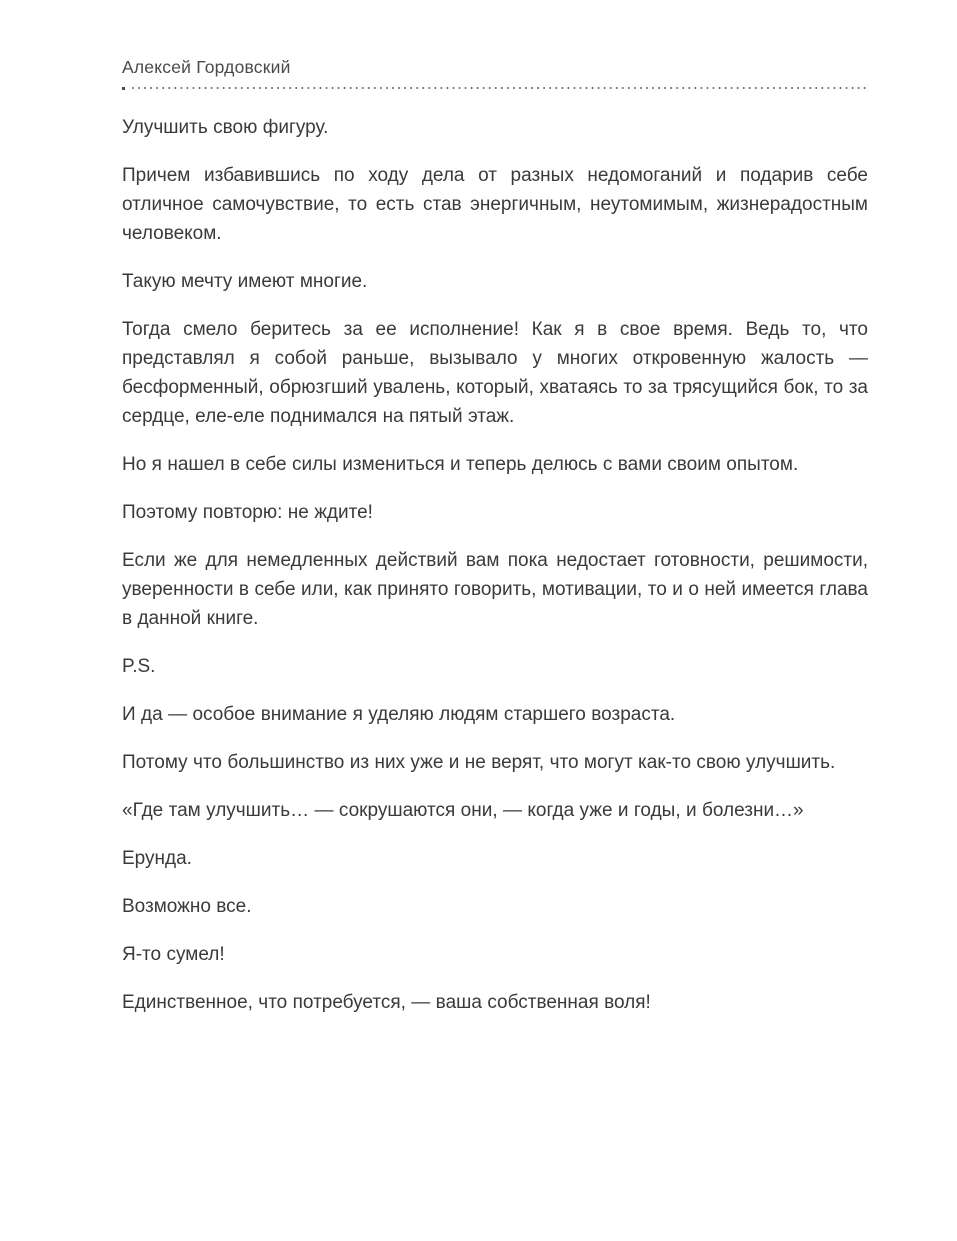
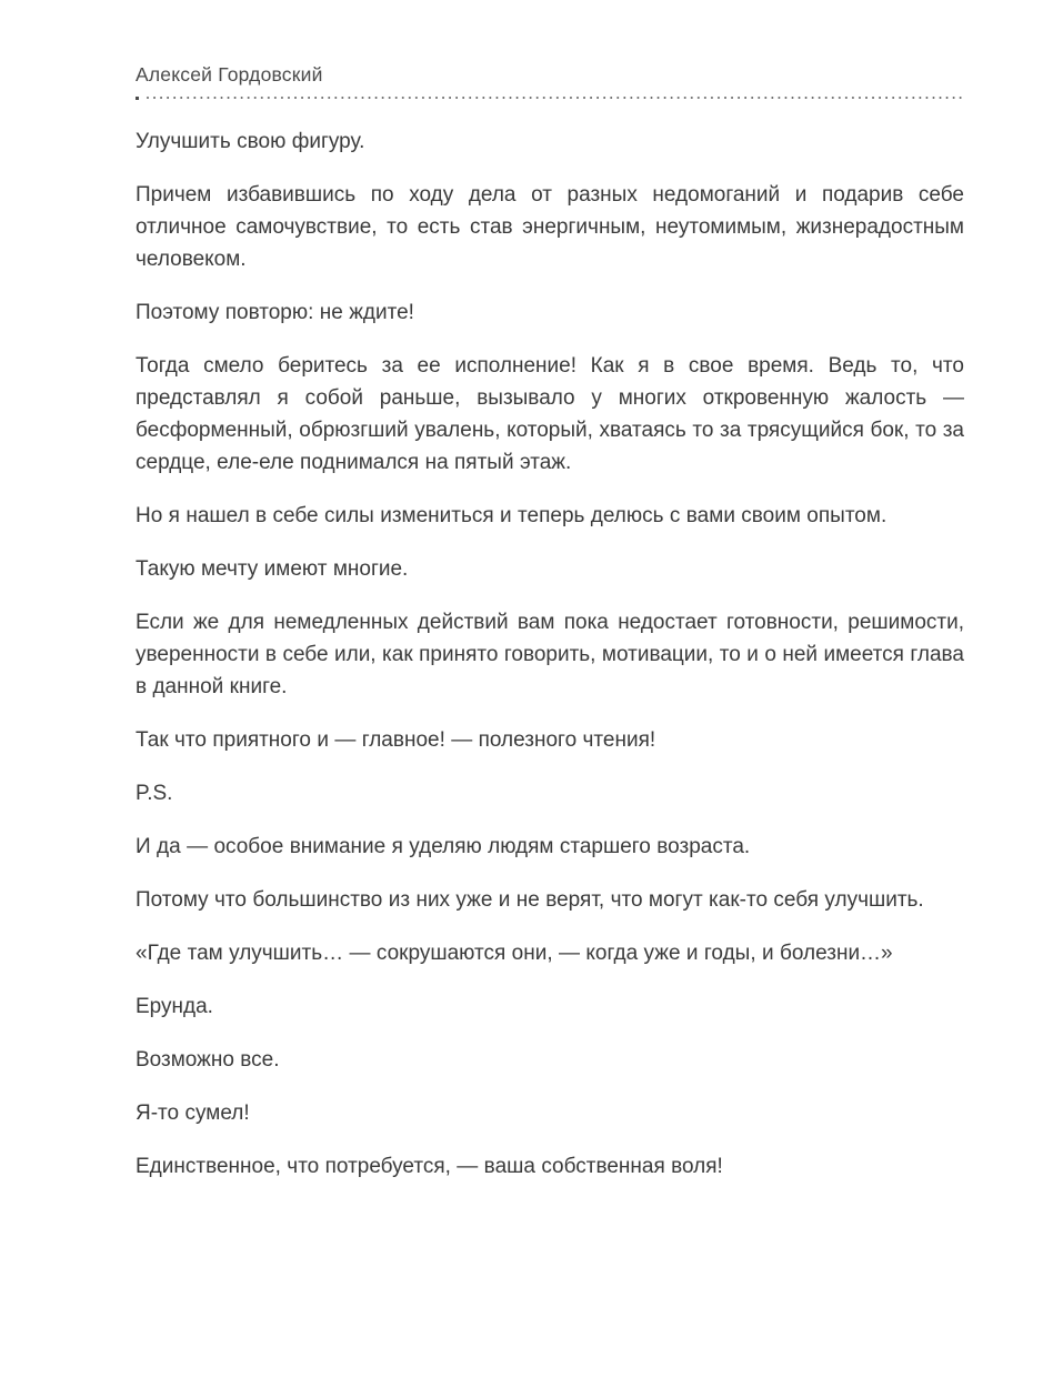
  Алексей Гордовский
  Улучшить свою фигуру.
  Причем избавившись по ходу дела от разных недомоганий и подарив себе отличное самочувствие, то есть став энергичным, неутомимым, жизнерадостным человеком.
- Такую мечту имеют многие.
+ Поэтому повторю: не ждите!
  Тогда смело беритесь за ее исполнение! Как я в свое время. Ведь то, что представлял я собой раньше, вызывало у многих откровенную жалость — бесформенный, обрюзгший увалень, который, хватаясь то за трясущийся бок, то за сердце, еле-еле поднимался на пятый этаж.
  Но я нашел в себе силы измениться и теперь делюсь с вами своим опытом.
- Поэтому повторю: не ждите!
+ Такую мечту имеют многие.
  Если же для немедленных действий вам пока недостает готовности, решимости, уверенности в себе или, как принято говорить, мотивации, то и о ней имеется глава в данной книге.
+ Так что приятного и — главное! — полезного чтения!
  P.S.
  И да — особое внимание я уделяю людям старшего возраста.
- Потому что большинство из них уже и не верят, что могут как-то свою улучшить.
+ Потому что большинство из них уже и не верят, что могут как-то себя улучшить.
  «Где там улучшить… — сокрушаются они, — когда уже и годы, и болезни…»
  Ерунда.
  Возможно все.
  Я-то сумел!
  Единственное, что потребуется, — ваша собственная воля!
